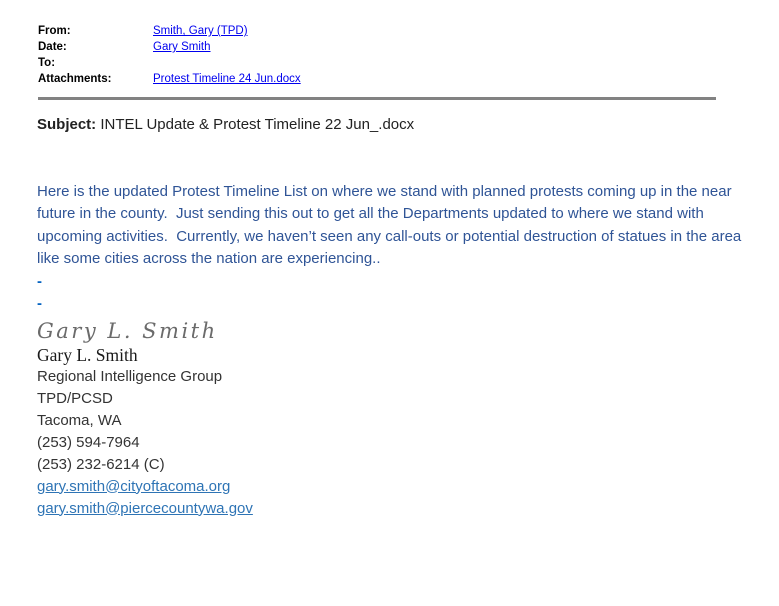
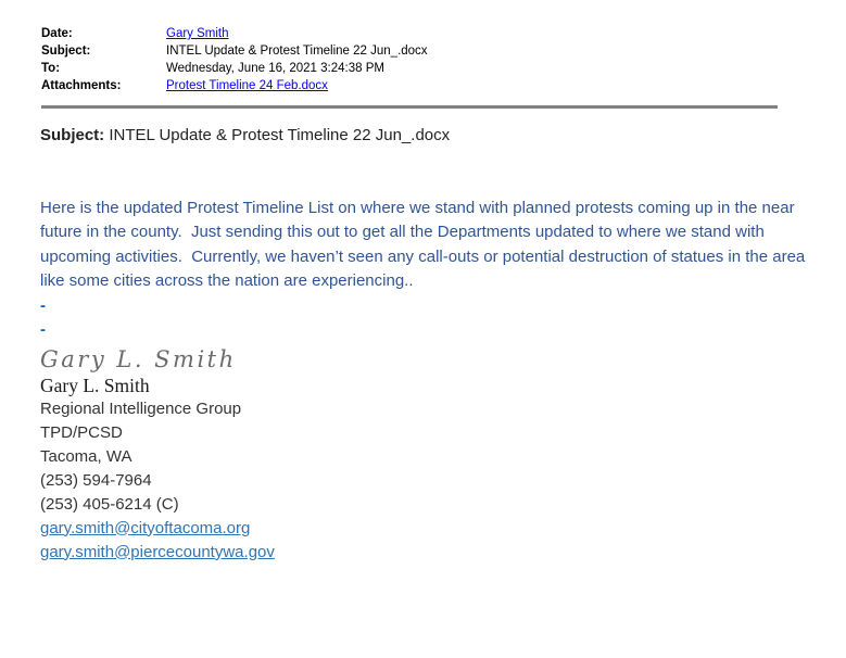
- From:
- Smith, Gary (TPD)
  Date:
  Gary Smith
+ Subject:
+ INTEL Update & Protest Timeline 22 Jun_.docx
  To:
+ Wednesday, June 16, 2021 3:24:38 PM
  Attachments:
- Protest Timeline 24 Jun.docx
+ Protest Timeline 24 Feb.docx
  Subject: INTEL Update & Protest Timeline 22 Jun_.docx
  Here is the updated Protest Timeline List on where we stand with planned protests coming up in the near future in the county. Just sending this out to get all the Departments updated to where we stand with upcoming activities. Currently, we haven’t seen any call-outs or potential destruction of statues in the area like some cities across the nation are experiencing..
  -
  -
  Gary L. Smith
  Gary L. Smith
  Regional Intelligence Group
  TPD/PCSD
  Tacoma, WA
  (253) 594-7964
- (253) 232-6214 (C)
+ (253) 405-6214 (C)
  gary.smith@cityoftacoma.org
  gary.smith@piercecountywa.gov
